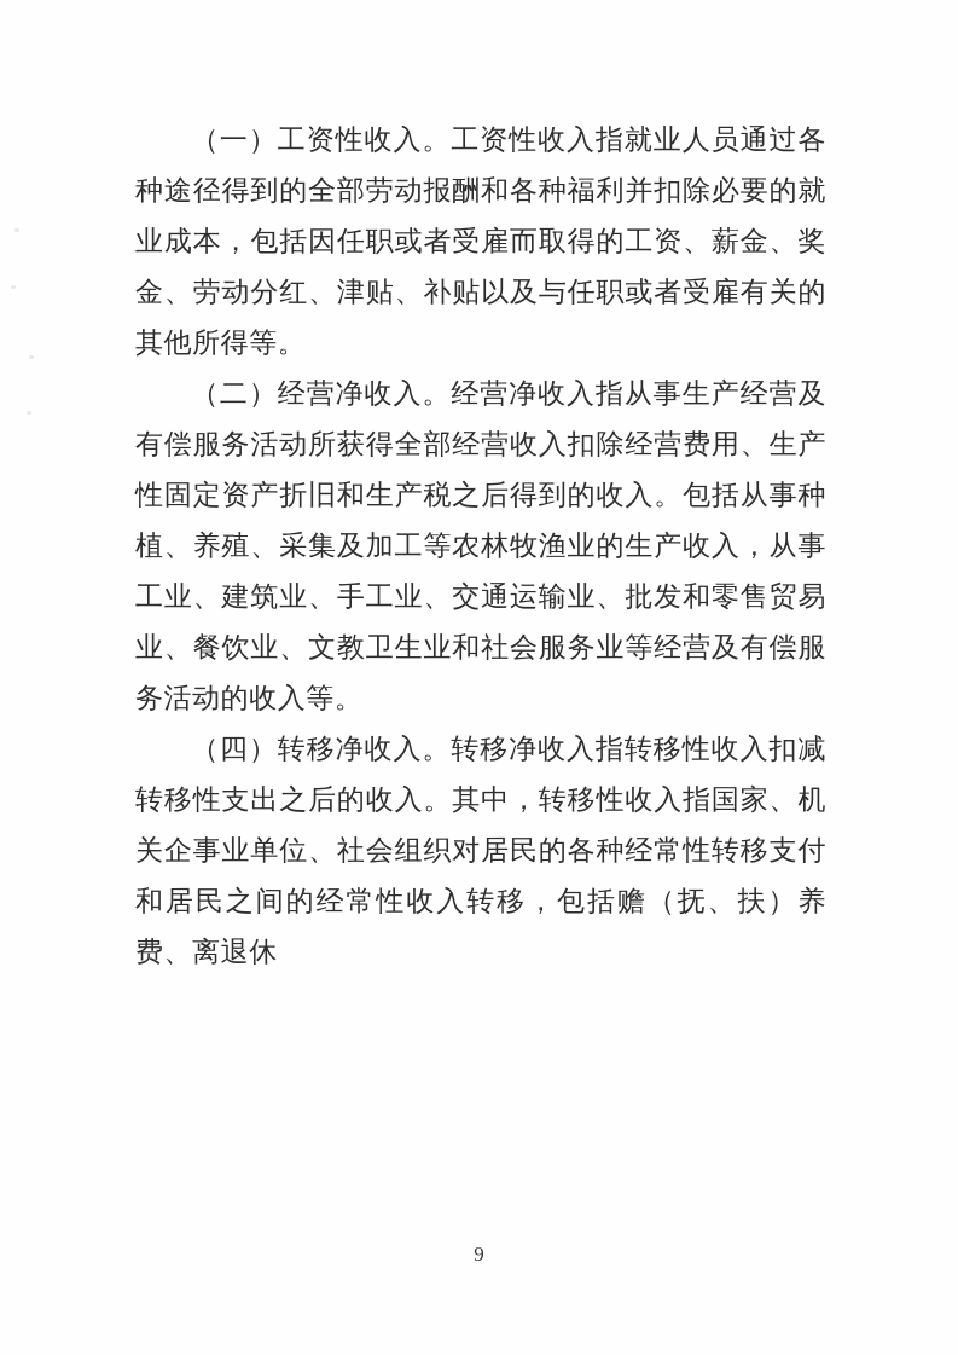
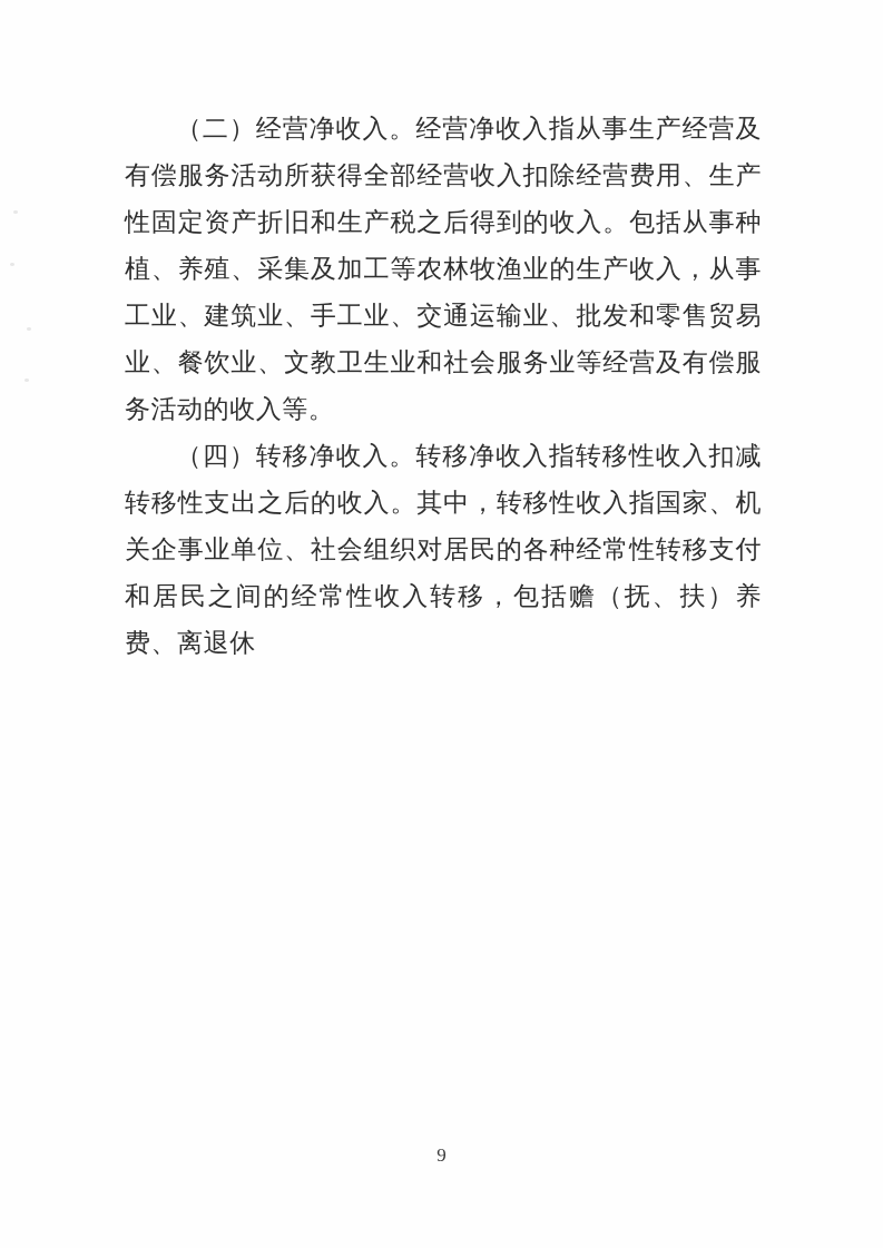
- （一）工资性收入。工资性收入指就业人员通过各种途径得到的全部劳动报酬和各种福利并扣除必要的就业成本，包括因任职或者受雇而取得的工资、薪金、奖金、劳动分红、津贴、补贴以及与任职或者受雇有关的其他所得等。
  （二）经营净收入。经营净收入指从事生产经营及有偿服务活动所获得全部经营收入扣除经营费用、生产性固定资产折旧和生产税之后得到的收入。包括从事种植、养殖、采集及加工等农林牧渔业的生产收入，从事工业、建筑业、手工业、交通运输业、批发和零售贸易业、餐饮业、文教卫生业和社会服务业等经营及有偿服务活动的收入等。
  （四）转移净收入。转移净收入指转移性收入扣减转移性支出之后的收入。其中，转移性收入指国家、机关企事业单位、社会组织对居民的各种经常性转移支付和居民之间的经常性收入转移，包括赡（抚、扶）养费、离退休
  9
